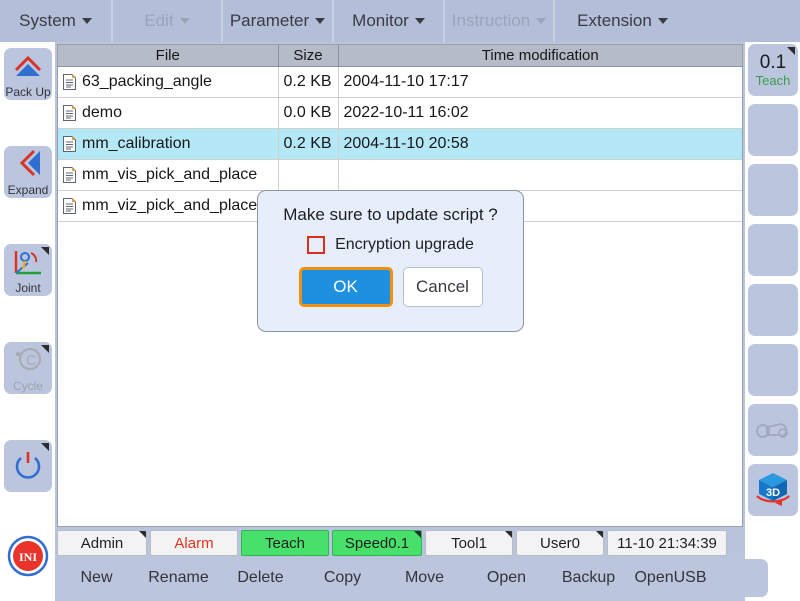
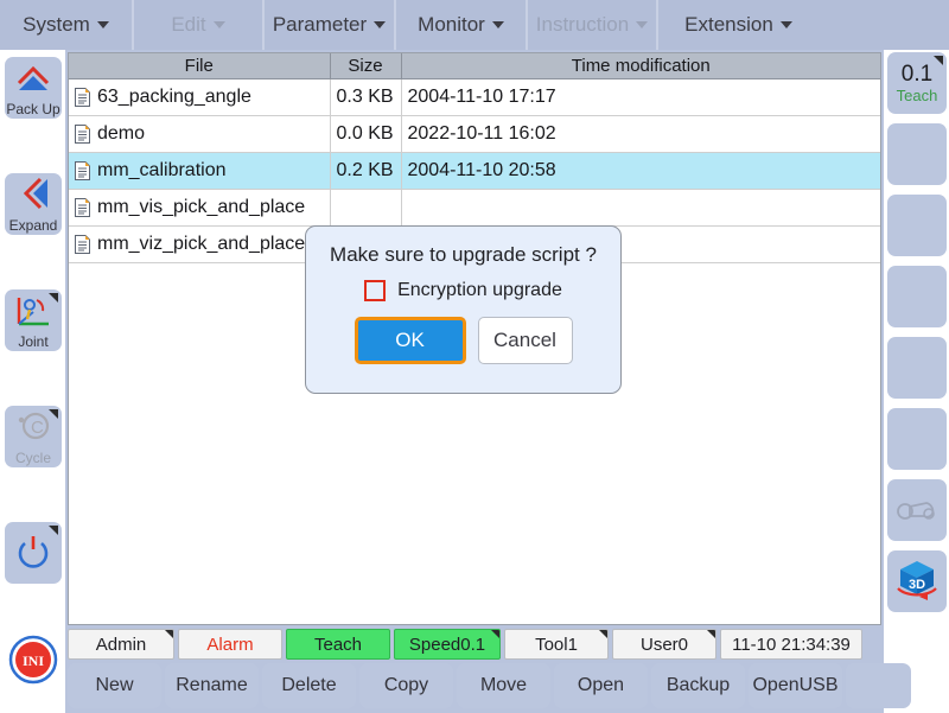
  System
  Edit
  Parameter
  Monitor
  Instruction
  Extension
  Pack Up
  Expand
  Joint
  C
  Cycle
  INI
  0.1
  Teach
  3D
  File	Size	Time modification
- 63_packing_angle	0.2 KB	2004-11-10 17:17
+ 63_packing_angle	0.3 KB	2004-11-10 17:17
  demo	0.0 KB	2022-10-11 16:02
  mm_calibration	0.2 KB	2004-11-10 20:58
  mm_vis_pick_and_place
  mm_viz_pick_and_place
- Make sure to update script ?
+ Make sure to upgrade script ?
  Encryption upgrade
  OK
  Cancel
  Admin
  Alarm
  Teach
  Speed0.1
  Tool1
  User0
  11-10 21:34:39
  New
  Rename
  Delete
  Copy
  Move
  Open
  Backup
  OpenUSB
